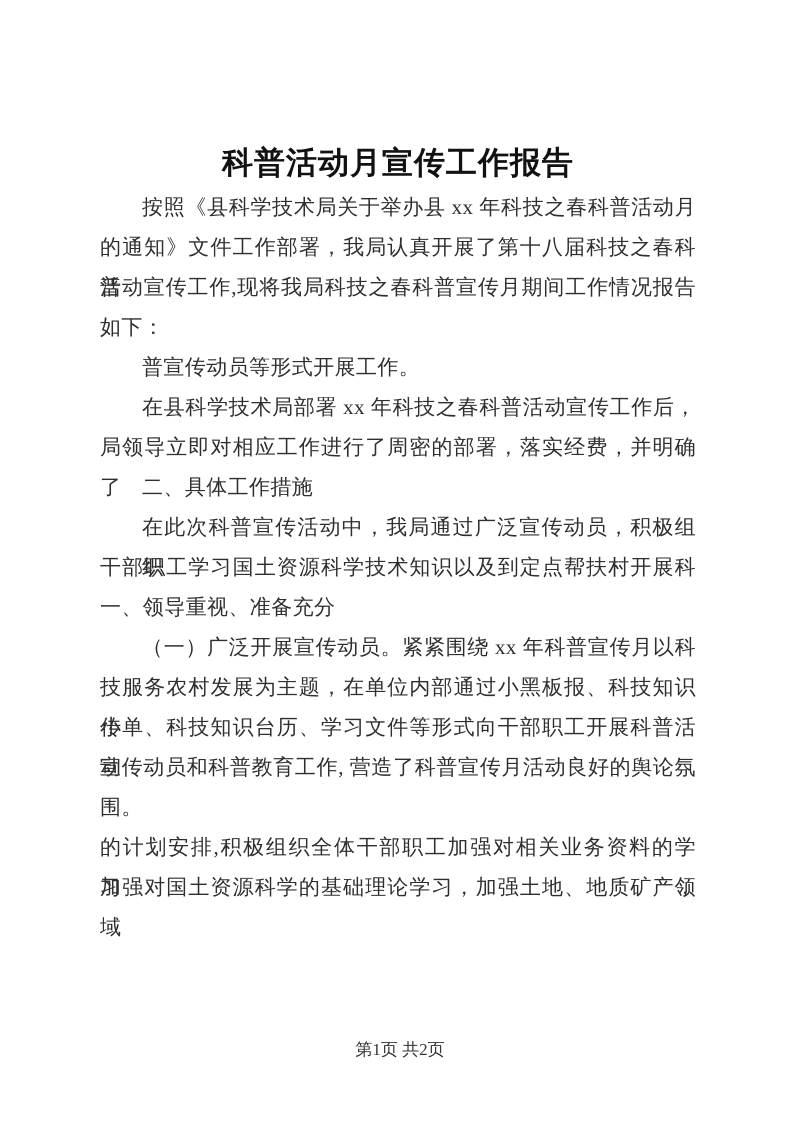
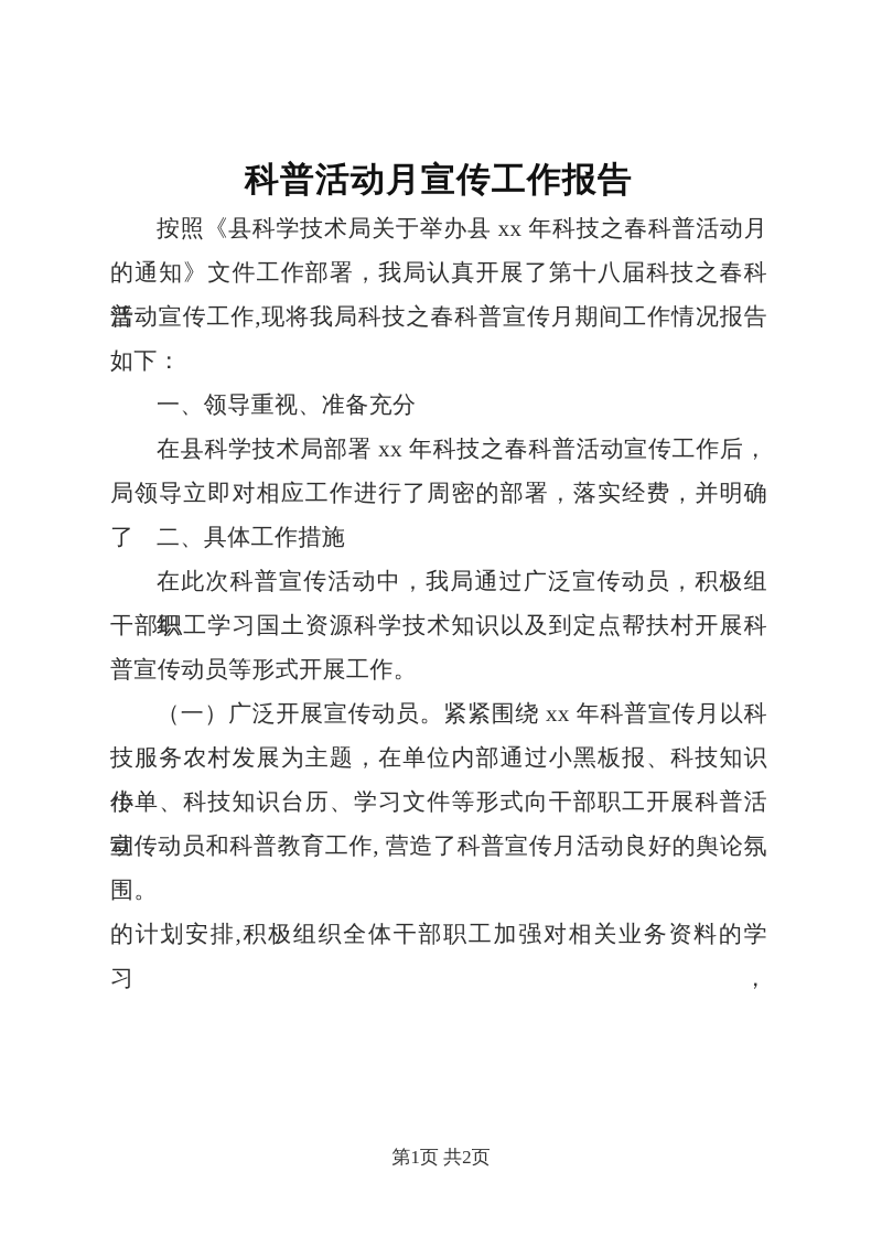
  科普活动月宣传工作报告
  按照《县科学技术局关于举办县 xx 年科技之春科普活动月
  的通知》文件工作部署，我局认真开展了第十八届科技之春科普
  活动宣传工作,现将我局科技之春科普宣传月期间工作情况报告
  如下：
- 普宣传动员等形式开展工作。
+ 一、领导重视、准备充分
  在县科学技术局部署 xx 年科技之春科普活动宣传工作后，
  局领导立即对相应工作进行了周密的部署，落实经费，并明确了
  二、具体工作措施
  在此次科普宣传活动中，我局通过广泛宣传动员，积极组织
  干部职工学习国土资源科学技术知识以及到定点帮扶村开展科
- 一、领导重视、准备充分
+ 普宣传动员等形式开展工作。
  （一）广泛开展宣传动员。紧紧围绕 xx 年科普宣传月以科
  技服务农村发展为主题，在单位内部通过小黑板报、科技知识小
  传单、科技知识台历、学习文件等形式向干部职工开展科普活动
  宣传动员和科普教育工作, 营造了科普宣传月活动良好的舆论氛
  围。
  的计划安排,积极组织全体干部职工加强对相关业务资料的学习，
- 加强对国土资源科学的基础理论学习，加强土地、地质矿产领域
  第1页 共2页
